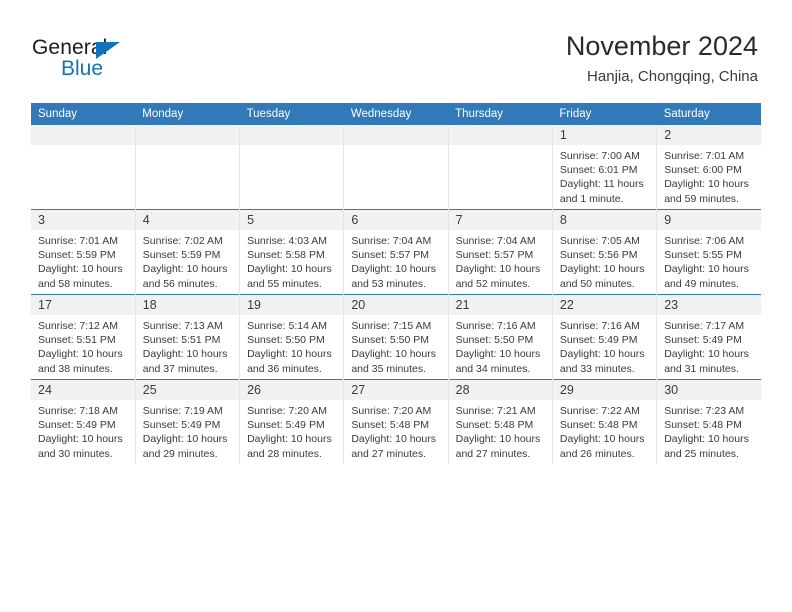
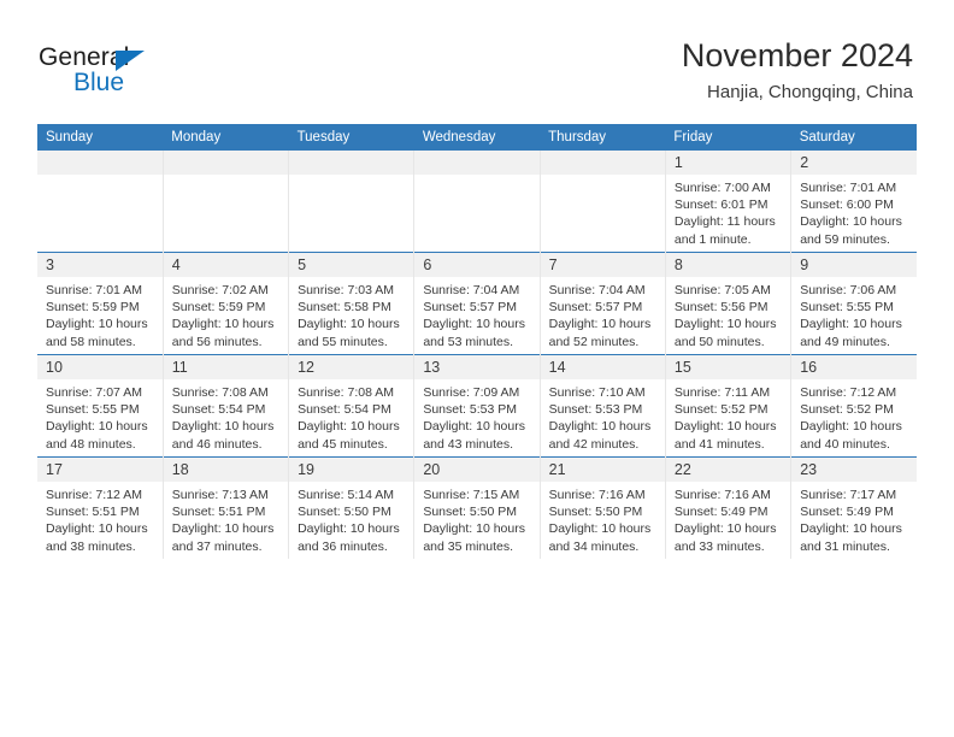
  General
  Blue
  November 2024
  Hanjia, Chongqing, China
  Sunday	Monday	Tuesday	Wednesday	Thursday	Friday	Saturday
  					1Sunrise: 7:00 AMSunset: 6:01 PMDaylight: 11 hours and 1 minute.	2Sunrise: 7:01 AMSunset: 6:00 PMDaylight: 10 hours and 59 minutes.
- 3Sunrise: 7:01 AMSunset: 5:59 PMDaylight: 10 hours and 58 minutes.	4Sunrise: 7:02 AMSunset: 5:59 PMDaylight: 10 hours and 56 minutes.	5Sunrise: 4:03 AMSunset: 5:58 PMDaylight: 10 hours and 55 minutes.	6Sunrise: 7:04 AMSunset: 5:57 PMDaylight: 10 hours and 53 minutes.	7Sunrise: 7:04 AMSunset: 5:57 PMDaylight: 10 hours and 52 minutes.	8Sunrise: 7:05 AMSunset: 5:56 PMDaylight: 10 hours and 50 minutes.	9Sunrise: 7:06 AMSunset: 5:55 PMDaylight: 10 hours and 49 minutes.
+ 3Sunrise: 7:01 AMSunset: 5:59 PMDaylight: 10 hours and 58 minutes.	4Sunrise: 7:02 AMSunset: 5:59 PMDaylight: 10 hours and 56 minutes.	5Sunrise: 7:03 AMSunset: 5:58 PMDaylight: 10 hours and 55 minutes.	6Sunrise: 7:04 AMSunset: 5:57 PMDaylight: 10 hours and 53 minutes.	7Sunrise: 7:04 AMSunset: 5:57 PMDaylight: 10 hours and 52 minutes.	8Sunrise: 7:05 AMSunset: 5:56 PMDaylight: 10 hours and 50 minutes.	9Sunrise: 7:06 AMSunset: 5:55 PMDaylight: 10 hours and 49 minutes.
+ 10Sunrise: 7:07 AMSunset: 5:55 PMDaylight: 10 hours and 48 minutes.	11Sunrise: 7:08 AMSunset: 5:54 PMDaylight: 10 hours and 46 minutes.	12Sunrise: 7:08 AMSunset: 5:54 PMDaylight: 10 hours and 45 minutes.	13Sunrise: 7:09 AMSunset: 5:53 PMDaylight: 10 hours and 43 minutes.	14Sunrise: 7:10 AMSunset: 5:53 PMDaylight: 10 hours and 42 minutes.	15Sunrise: 7:11 AMSunset: 5:52 PMDaylight: 10 hours and 41 minutes.	16Sunrise: 7:12 AMSunset: 5:52 PMDaylight: 10 hours and 40 minutes.
  17Sunrise: 7:12 AMSunset: 5:51 PMDaylight: 10 hours and 38 minutes.	18Sunrise: 7:13 AMSunset: 5:51 PMDaylight: 10 hours and 37 minutes.	19Sunrise: 5:14 AMSunset: 5:50 PMDaylight: 10 hours and 36 minutes.	20Sunrise: 7:15 AMSunset: 5:50 PMDaylight: 10 hours and 35 minutes.	21Sunrise: 7:16 AMSunset: 5:50 PMDaylight: 10 hours and 34 minutes.	22Sunrise: 7:16 AMSunset: 5:49 PMDaylight: 10 hours and 33 minutes.	23Sunrise: 7:17 AMSunset: 5:49 PMDaylight: 10 hours and 31 minutes.
- 24Sunrise: 7:18 AMSunset: 5:49 PMDaylight: 10 hours and 30 minutes.	25Sunrise: 7:19 AMSunset: 5:49 PMDaylight: 10 hours and 29 minutes.	26Sunrise: 7:20 AMSunset: 5:49 PMDaylight: 10 hours and 28 minutes.	27Sunrise: 7:20 AMSunset: 5:48 PMDaylight: 10 hours and 27 minutes.	28Sunrise: 7:21 AMSunset: 5:48 PMDaylight: 10 hours and 27 minutes.	29Sunrise: 7:22 AMSunset: 5:48 PMDaylight: 10 hours and 26 minutes.	30Sunrise: 7:23 AMSunset: 5:48 PMDaylight: 10 hours and 25 minutes.
